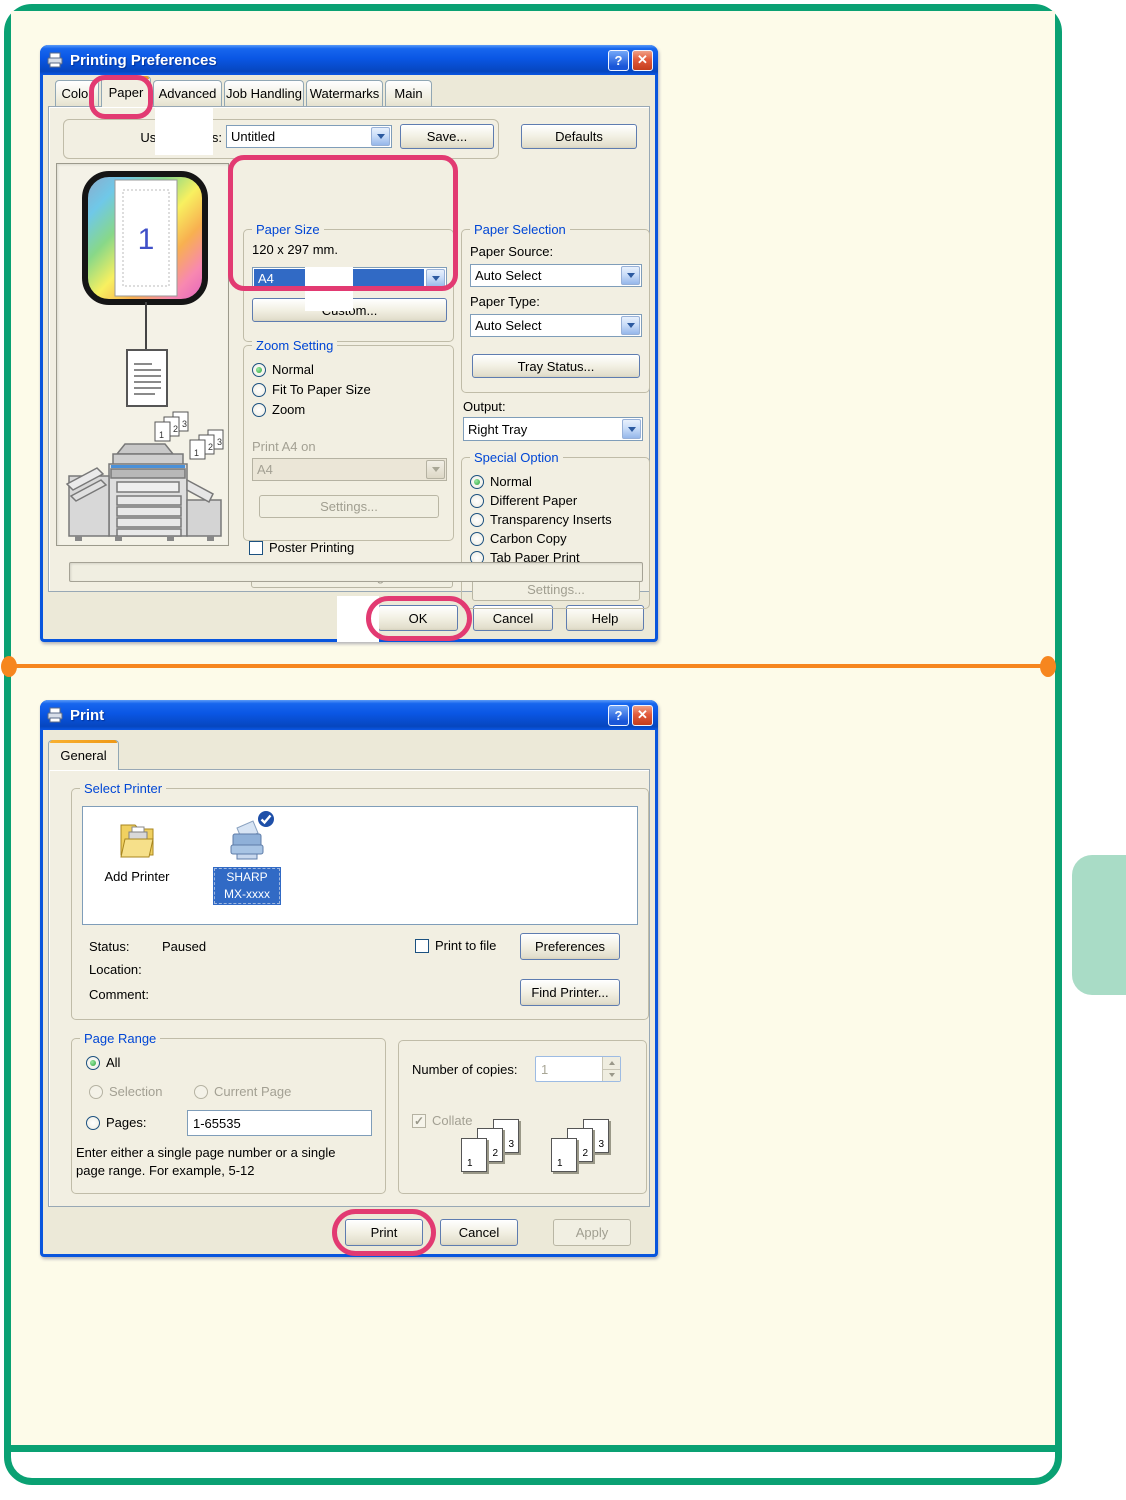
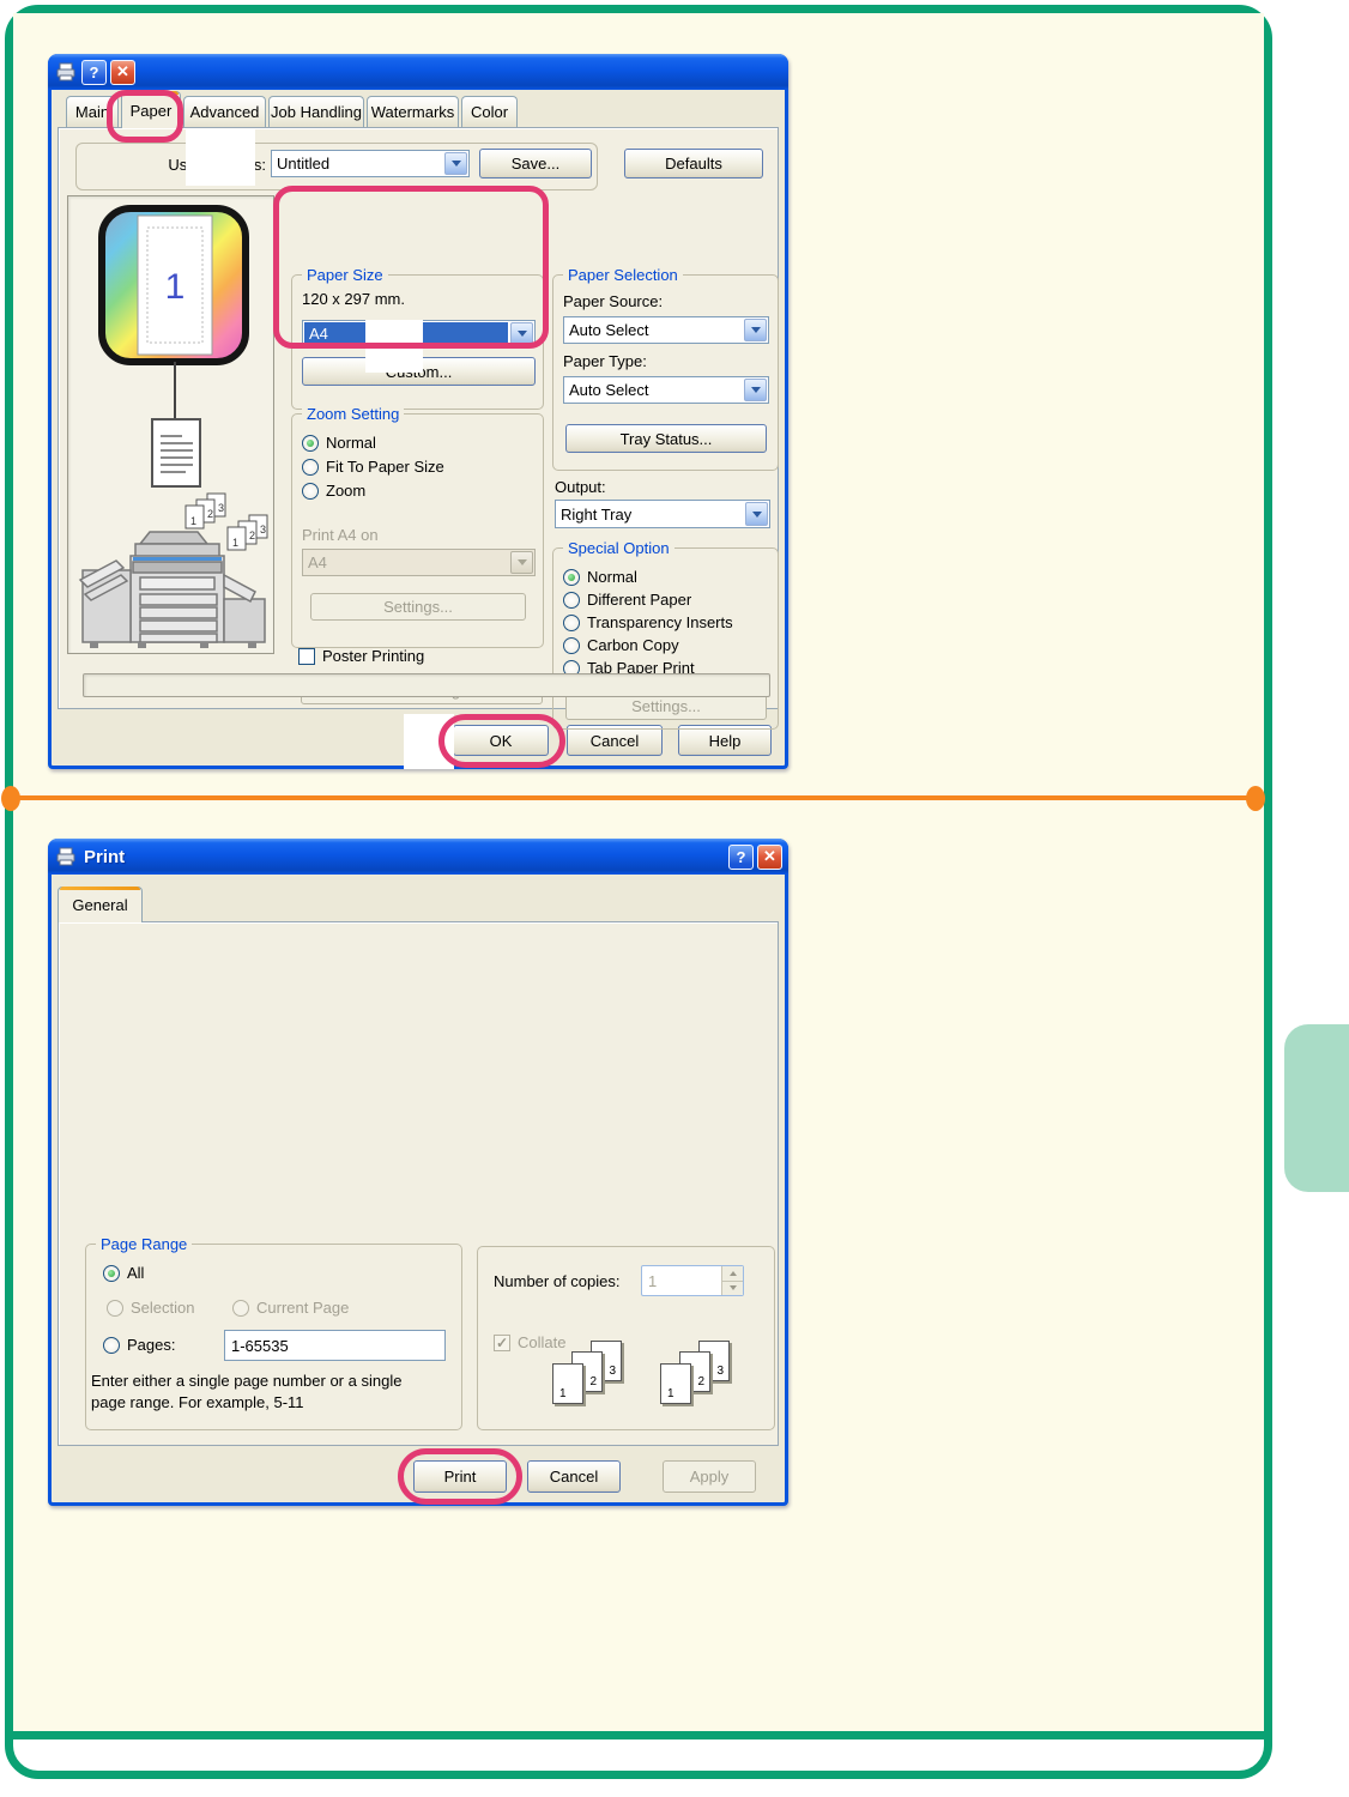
- Printing Preferences
  ?
  ✕
- Color
+ Main
  Paper
  Advanced
  Job Handling
  Watermarks
- Main
+ Color
  Untitled
  Save...
  Defaults
  1
  3
  2
  1
  3
  2
  1
  Paper Size
  120 x 297 mm.
  A4
  Zoom Setting
  Normal
  Fit To Paper Size
  Zoom
  Print A4 on
  A4
  Settings...
  Poster Printing
  Paper Selection
  Paper Source:
  Auto Select
  Paper Type:
  Auto Select
  Tray Status...
  Output:
  Right Tray
  Special Option
  Normal
  Different Paper
  Transparency Inserts
  Carbon Copy
  Tab Paper Print
  Settings...
  OK
  Cancel
  Help
  Print
  ?
  ✕
  General
- Select Printer
- Add Printer
- SHARP
- MX-xxxx
- Status:
- Paused
- Location:
- Comment:
- Print to file
- Preferences
- Find Printer...
  Page Range
  All
  Selection
  Current Page
  Pages:
  1-65535
  Enter either a single page number or a single
- page range. For example, 5-12
+ page range. For example, 5-11
  Number of copies:
  1
  Collate
  3
  2
  1
  3
  2
  1
  Print
  Cancel
  Apply
